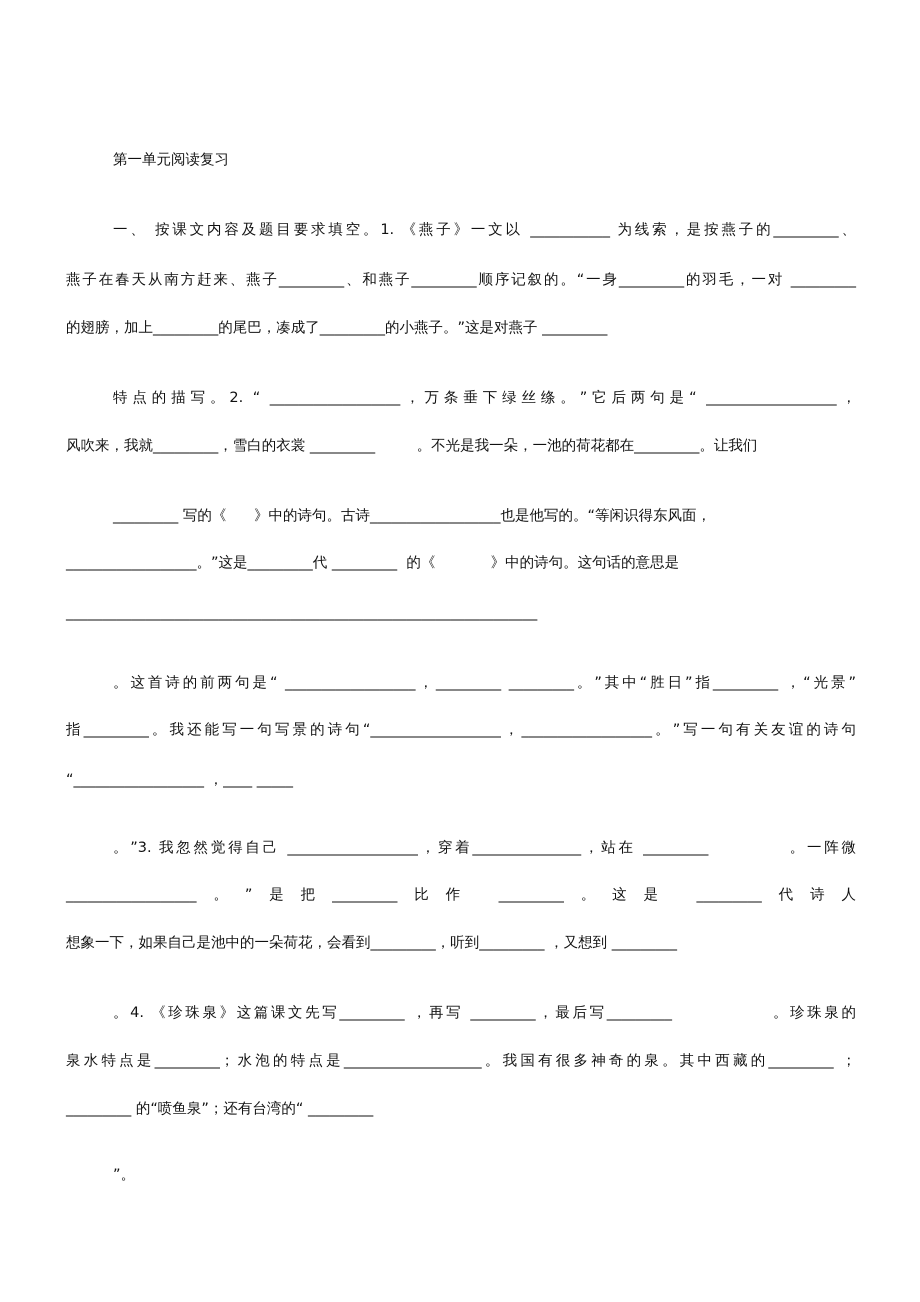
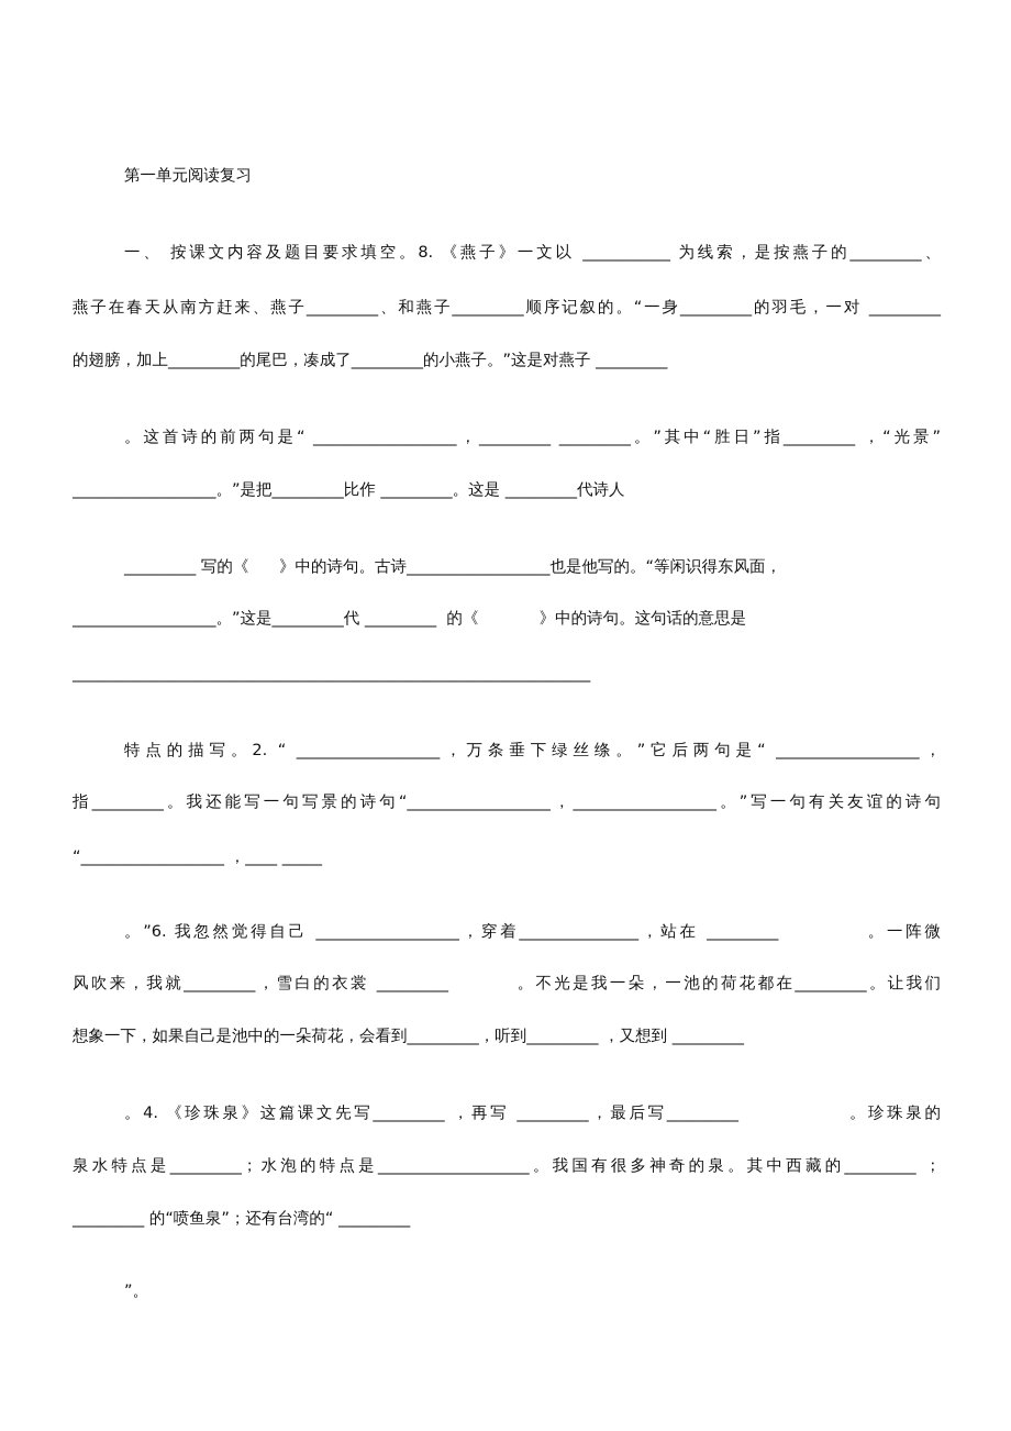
  第一单元阅读复习
- 一、 按课文内容及题目要求填空。1. 《燕子》一文以 ___________ 为线索，是按燕子的_________、
+ 一、 按课文内容及题目要求填空。8. 《燕子》一文以 ___________ 为线索，是按燕子的_________、
  燕子在春天从南方赶来、燕子_________、和燕子_________顺序记叙的。“一身_________的羽毛，一对 _________
  的翅膀，加上_________的尾巴，凑成了_________的小燕子。”这是对燕子 _________
- 特点的描写。2. “ __________________，万条垂下绿丝绦。”它后两句是“ __________________，
+ 。这首诗的前两句是“ __________________，_________ _________。”其中“胜日”指_________ ，“光景”
- 风吹来，我就_________，雪白的衣裳 _________ 。不光是我一朵，一池的荷花都在_________。让我们
+ __________________。”是把_________比作 _________。这是 _________代诗人
  _________ 写的《 》中的诗句。古诗__________________也是他写的。“等闲识得东风面，
  __________________。”这是_________代 _________ 的《 》中的诗句。这句话的意思是
  _________________________________________________________________
- 。这首诗的前两句是“ __________________，_________ _________。”其中“胜日”指_________ ，“光景”
+ 特点的描写。2. “ __________________，万条垂下绿丝绦。”它后两句是“ __________________，
  指_________。我还能写一句写景的诗句“__________________，__________________。”写一句有关友谊的诗句
  “__________________ ，____ _____
- 。”3. 我忽然觉得自己 __________________，穿着_______________，站在 _________ 。一阵微
+ 。”6. 我忽然觉得自己 __________________，穿着_______________，站在 _________ 。一阵微
- __________________。”是把_________比作 _________。这是 _________代诗人
+ 风吹来，我就_________，雪白的衣裳 _________ 。不光是我一朵，一池的荷花都在_________。让我们
  想象一下，如果自己是池中的一朵荷花，会看到_________，听到_________ ，又想到 _________
  。4. 《珍珠泉》这篇课文先写_________ ，再写 _________，最后写_________ 。珍珠泉的
  泉水特点是_________；水泡的特点是___________________。我国有很多神奇的泉。其中西藏的_________ ；
  _________ 的“喷鱼泉”；还有台湾的“ _________
  ”。
